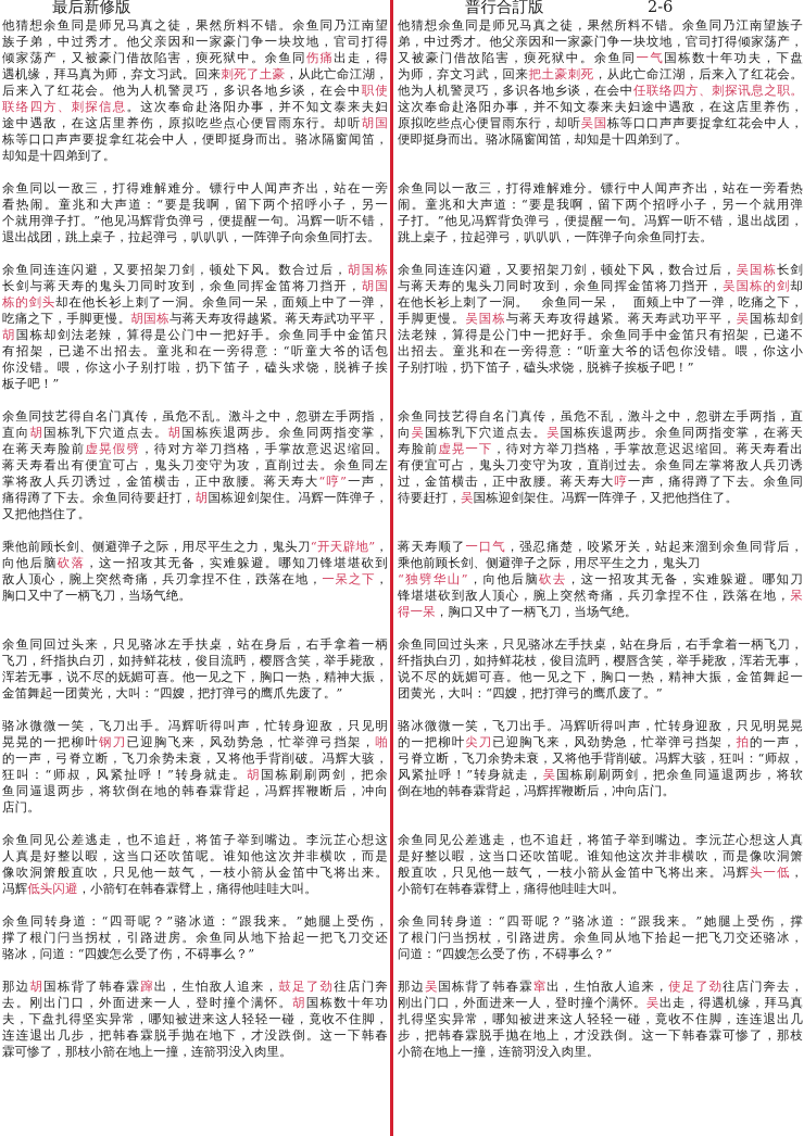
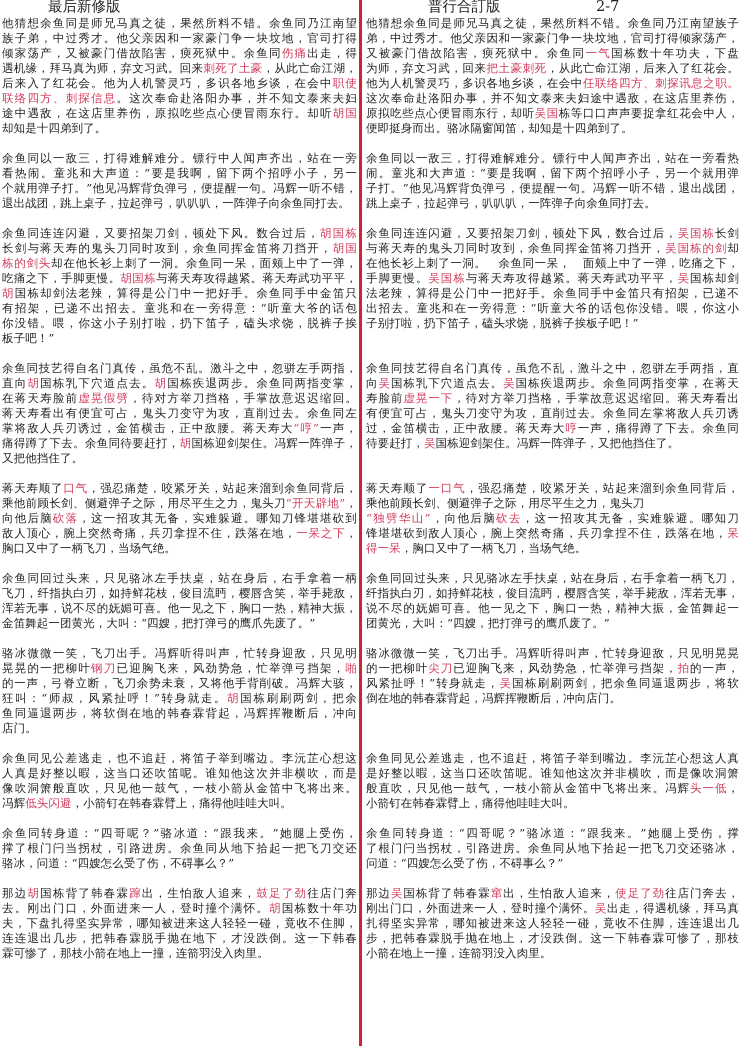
  最后新修版
  普行合訂版
- 2-6
+ 2-7
  他猜想余鱼同是师兄马真之徒，果然所料不错。余鱼同乃江南望
  族子弟，中过秀才。他父亲因和一家豪门争一块坟地，官司打得
  倾家荡产，又被豪门借故陷害，瘐死狱中。余鱼同伤痛出走，得
  遇机缘，拜马真为师，弃文习武。回来刺死了土豪，从此亡命江湖，
  后来入了红花会。他为人机警灵巧，多识各地乡谈，在会中职使
  联络四方、刺探信息。这次奉命赴洛阳办事，并不知文泰来夫妇
  途中遇敌，在这店里养伤，原拟吃些点心便冒雨东行。却听胡国
- 栋等口口声声要捉拿红花会中人，便即挺身而出。骆冰隔窗闻笛，
  却知是十四弟到了。
  他猜想余鱼同是师兄马真之徒，果然所料不错。余鱼同乃江南望族子
  弟，中过秀才。他父亲因和一家豪门争一块坟地，官司打得倾家荡产，
  又被豪门借故陷害，瘐死狱中。余鱼同一气国栋数十年功夫，下盘
  为师，弃文习武，回来把土豪刺死，从此亡命江湖，后来入了红花会。
  他为人机警灵巧，多识各地乡谈，在会中任联络四方、刺探讯息之职。
  这次奉命赴洛阳办事，并不知文泰来夫妇途中遇敌，在这店里养伤，
  原拟吃些点心便冒雨东行，却听吴国栋等口口声声要捉拿红花会中人，
  便即挺身而出。骆冰隔窗闻笛，却知是十四弟到了。
  余鱼同以一敌三，打得难解难分。镖行中人闻声齐出，站在一旁
  看热闹。童兆和大声道：“要是我啊，留下两个招呼小子，另一
  个就用弹子打。”他见冯辉背负弹弓，便提醒一句。冯辉一听不错，
  退出战团，跳上桌子，拉起弹弓，叭叭叭，一阵弹子向余鱼同打去。
  余鱼同以一敌三，打得难解难分。镖行中人闻声齐出，站在一旁看热
  闹。童兆和大声道：“要是我啊，留下两个招呼小子，另一个就用弹
  子打。”他见冯辉背负弹弓，便提醒一句。冯辉一听不错，退出战团，
  跳上桌子，拉起弹弓，叭叭叭，一阵弹子向余鱼同打去。
  余鱼同连连闪避，又要招架刀剑，顿处下风。数合过后，胡国栋
  长剑与蒋天寿的鬼头刀同时攻到，余鱼同挥金笛将刀挡开，胡国
  栋的剑头却在他长衫上刺了一洞。余鱼同一呆，面颊上中了一弹，
  吃痛之下，手脚更慢。胡国栋与蒋天寿攻得越紧。蒋天寿武功平平，
  胡国栋却剑法老辣，算得是公门中一把好手。余鱼同手中金笛只
  有招架，已递不出招去。童兆和在一旁得意：“听童大爷的话包
  你没错。喂，你这小子别打啦，扔下笛子，磕头求饶，脱裤子挨
  板子吧！”
  余鱼同连连闪避，又要招架刀剑，顿处下风，数合过后，吴国栋长剑
  与蒋天寿的鬼头刀同时攻到，余鱼同挥金笛将刀挡开，吴国栋的剑却
  在他长衫上刺了一洞。 余鱼同一呆， 面颊上中了一弹，吃痛之下，
  手脚更慢。吴国栋与蒋天寿攻得越紧。蒋天寿武功平平，吴国栋却剑
  法老辣，算得是公门中一把好手。余鱼同手中金笛只有招架，已递不
  出招去。童兆和在一旁得意：“听童大爷的话包你没错。喂，你这小
  子别打啦，扔下笛子，磕头求饶，脱裤子挨板子吧！”
  余鱼同技艺得自名门真传，虽危不乱。激斗之中，忽骈左手两指，
  直向胡国栋乳下穴道点去。胡国栋疾退两步。余鱼同两指变掌，
  在蒋天寿脸前虚晃假劈，待对方举刀挡格，手掌故意迟迟缩回。
  蒋天寿看出有便宜可占，鬼头刀变守为攻，直削过去。余鱼同左
  掌将敌人兵刃诱过，金笛横击，正中敌腰。蒋天寿大“哼”一声，
  痛得蹲了下去。余鱼同待要赶打，胡国栋迎剑架住。冯辉一阵弹子，
  又把他挡住了。
  余鱼同技艺得自名门真传，虽危不乱，激斗之中，忽骈左手两指，直
  向吴国栋乳下穴道点去。吴国栋疾退两步。余鱼同两指变掌，在蒋天
  寿脸前虚晃一下，待对方举刀挡格，手掌故意迟迟缩回。蒋天寿看出
  有便宜可占，鬼头刀变守为攻，直削过去。余鱼同左掌将敌人兵刃诱
  过，金笛横击，正中敌腰。蒋天寿大哼一声，痛得蹲了下去。余鱼同
  待要赶打，吴国栋迎剑架住。冯辉一阵弹子，又把他挡住了。
+ 蒋天寿顺了口气，强忍痛楚，咬紧牙关，站起来溜到余鱼同背后，
  乘他前顾长剑、侧避弹子之际，用尽平生之力，鬼头刀“开天辟地”，
  向他后脑砍落，这一招攻其无备，实难躲避。哪知刀锋堪堪砍到
  敌人顶心，腕上突然奇痛，兵刃拿捏不住，跌落在地，一呆之下，
  胸口又中了一柄飞刀，当场气绝。
  蒋天寿顺了一口气，强忍痛楚，咬紧牙关，站起来溜到余鱼同背后，
  乘他前顾长剑、侧避弹子之际，用尽平生之力，鬼头刀
  “独劈华山”，向他后脑砍去，这一招攻其无备，实难躲避。哪知刀
  锋堪堪砍到敌人顶心，腕上突然奇痛，兵刃拿捏不住，跌落在地，呆
  得一呆，胸口又中了一柄飞刀，当场气绝。
  余鱼同回过头来，只见骆冰左手扶桌，站在身后，右手拿着一柄
  飞刀，纤指执白刃，如持鲜花枝，俊目流眄，樱唇含笑，举手毙敌，
  浑若无事，说不尽的妩媚可喜。他一见之下，胸口一热，精神大振，
  金笛舞起一团黄光，大叫：“四嫂，把打弹弓的鹰爪先废了。”
  余鱼同回过头来，只见骆冰左手扶桌，站在身后，右手拿着一柄飞刀，
  纤指执白刃，如持鲜花枝，俊目流眄，樱唇含笑，举手毙敌，浑若无事，
  说不尽的妩媚可喜。他一见之下，胸口一热，精神大振，金笛舞起一
  团黄光，大叫：“四嫂，把打弹弓的鹰爪废了。”
  骆冰微微一笑，飞刀出手。冯辉听得叫声，忙转身迎敌，只见明
  晃晃的一把柳叶钢刀已迎胸飞来，风劲势急，忙举弹弓挡架，啪
  的一声，弓脊立断，飞刀余势未衰，又将他手背削破。冯辉大骇，
  狂叫：“师叔，风紧扯呼！”转身就走。胡国栋刷刷两剑，把余
  鱼同逼退两步，将软倒在地的韩春霖背起，冯辉挥鞭断后，冲向
  店门。
  骆冰微微一笑，飞刀出手。冯辉听得叫声，忙转身迎敌，只见明晃晃
  的一把柳叶尖刀已迎胸飞来，风劲势急，忙举弹弓挡架，拍的一声，
- 弓脊立断，飞刀余势未衰，又将他手背削破。冯辉大骇，狂叫：“师叔，
  风紧扯呼！”转身就走，吴国栋刷刷两剑，把余鱼同逼退两步，将软
  倒在地的韩春霖背起，冯辉挥鞭断后，冲向店门。
  余鱼同见公差逃走，也不追赶，将笛子举到嘴边。李沅芷心想这
  人真是好整以暇，这当口还吹笛呢。谁知他这次并非横吹，而是
  像吹洞箫般直吹，只见他一鼓气，一枝小箭从金笛中飞将出来。
  冯辉低头闪避，小箭钉在韩春霖臂上，痛得他哇哇大叫。
  余鱼同见公差逃走，也不追赶，将笛子举到嘴边。李沅芷心想这人真
  是好整以暇，这当口还吹笛呢。谁知他这次并非横吹，而是像吹洞箫
  般直吹，只见他一鼓气，一枝小箭从金笛中飞将出来。冯辉头一低，
  小箭钉在韩春霖臂上，痛得他哇哇大叫。
  余鱼同转身道：“四哥呢？”骆冰道：“跟我来。”她腿上受伤，
  撑了根门闩当拐杖，引路进房。余鱼同从地下拾起一把飞刀交还
  骆冰，问道：“四嫂怎么受了伤，不碍事么？”
  余鱼同转身道：“四哥呢？”骆冰道：“跟我来。”她腿上受伤，撑
  了根门闩当拐杖，引路进房。余鱼同从地下拾起一把飞刀交还骆冰，
  问道：“四嫂怎么受了伤，不碍事么？”
  那边胡国栋背了韩春霖蹿出，生怕敌人追来，鼓足了劲往店门奔
  去。刚出门口，外面进来一人，登时撞个满怀。胡国栋数十年功
  夫，下盘扎得坚实异常，哪知被进来这人轻轻一碰，竟收不住脚，
  连连退出几步，把韩春霖脱手抛在地下，才没跌倒。这一下韩春
  霖可惨了，那枝小箭在地上一撞，连箭羽没入肉里。
  那边吴国栋背了韩春霖窜出，生怕敌人追来，使足了劲往店门奔去，
  刚出门口，外面进来一人，登时撞个满怀。吴出走，得遇机缘，拜马真
  扎得坚实异常，哪知被进来这人轻轻一碰，竟收不住脚，连连退出几
  步，把韩春霖脱手抛在地上，才没跌倒。这一下韩春霖可惨了，那枝
  小箭在地上一撞，连箭羽没入肉里。
